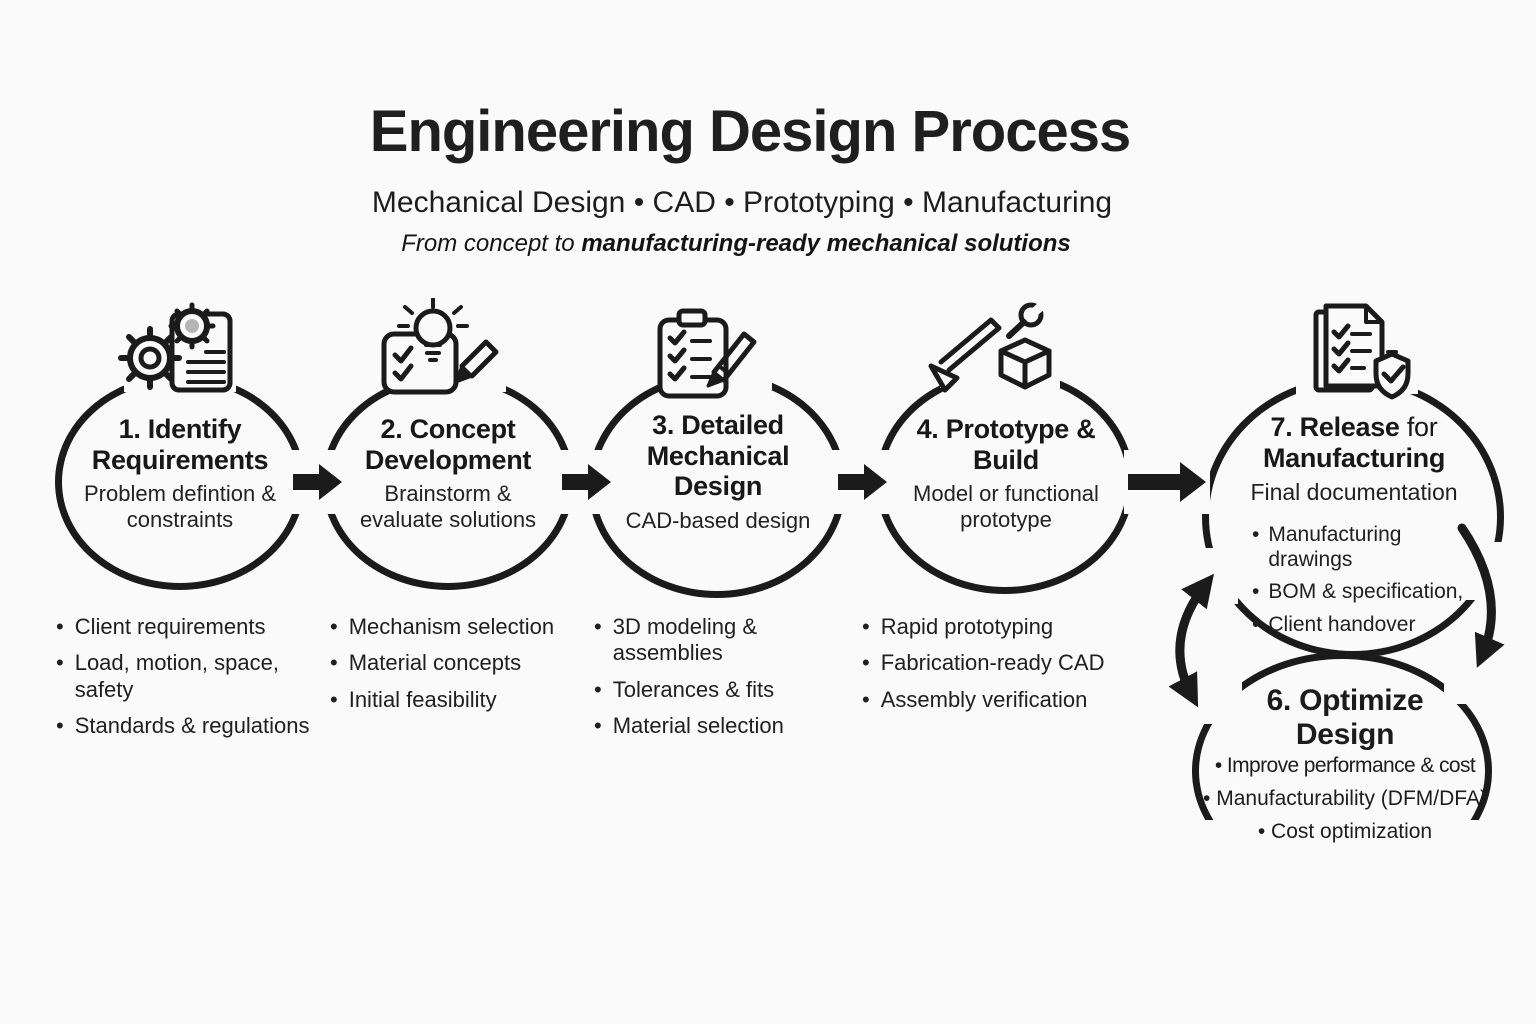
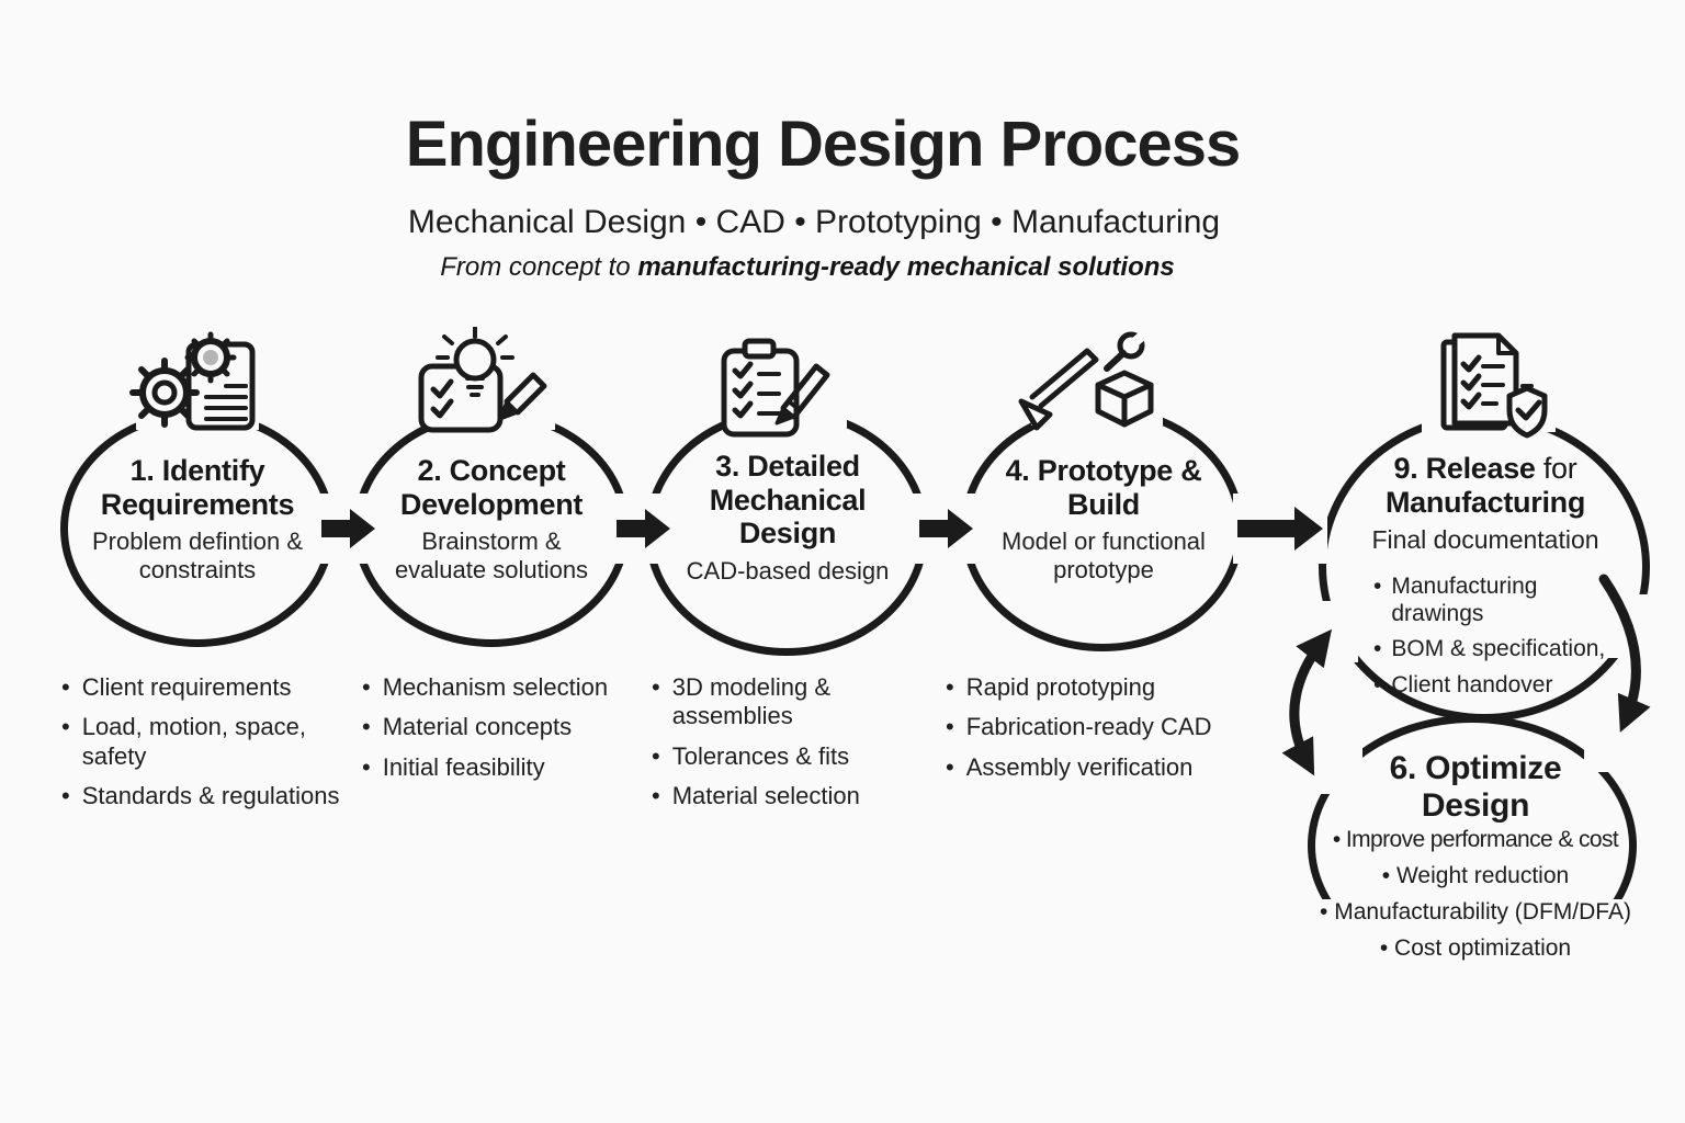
  Engineering Design Process
  Mechanical Design • CAD • Prototyping • Manufacturing
  From concept to manufacturing-ready mechanical solutions
  1. Identify Requirements
  Problem defintion & constraints
  2. Concept Development
  Brainstorm & evaluate solutions
  3. Detailed Mechanical Design
  CAD-based design
  4. Prototype & Build
  Model or functional prototype
- 7. Release for
+ 9. Release for
  Manufacturing
  Final documentation
  •
  Manufacturing drawings
  •
  BOM & specification,
  •
  Client handover
  6. Optimize Design
  • Improve performance & cost
+ • Weight reduction
  • Manufacturability (DFM/DFA)
  • Cost optimization
  •
  Client requirements
  •
  Load, motion, space, safety
  •
  Standards & regulations
  •
  Mechanism selection
  •
  Material concepts
  •
  Initial feasibility
  •
  3D modeling & assemblies
  •
  Tolerances & fits
  •
  Material selection
  •
  Rapid prototyping
  •
  Fabrication-ready CAD
  •
  Assembly verification
